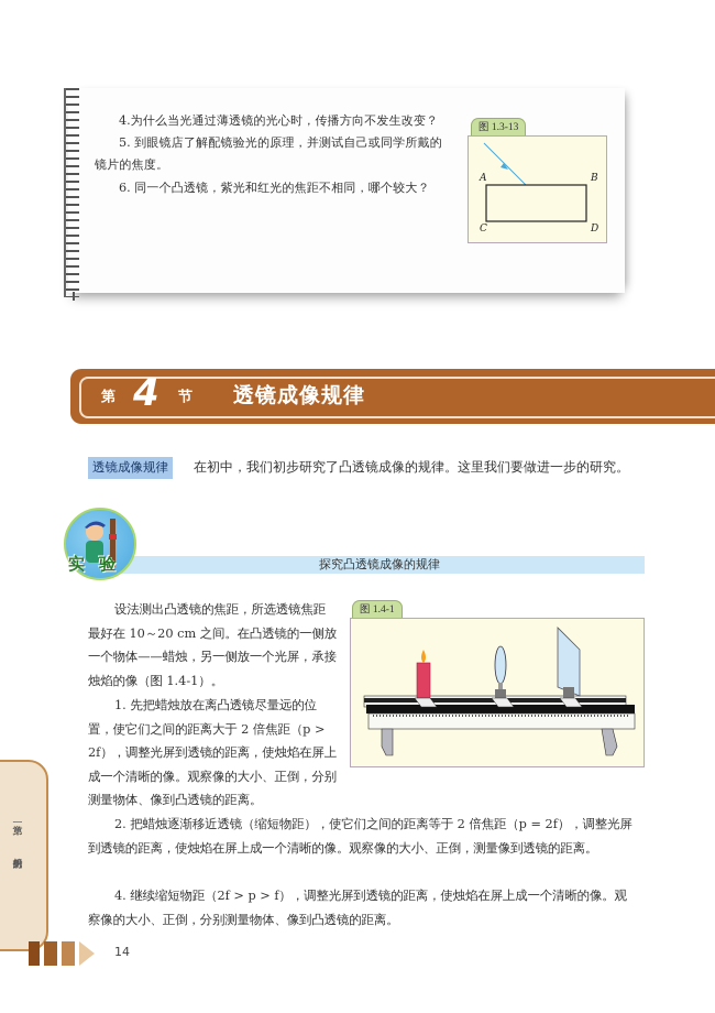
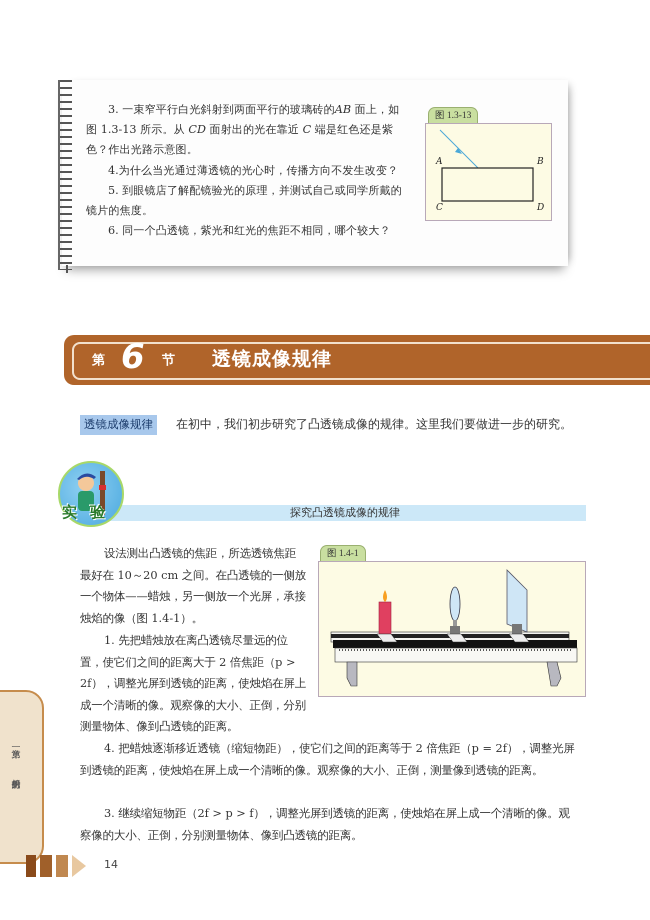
+ 3. 一束窄平行白光斜射到两面平行的玻璃砖的AB 面上，如图 1.3-13 所示。从 CD 面射出的光在靠近 C 端是红色还是紫色？作出光路示意图。
  4.为什么当光通过薄透镜的光心时，传播方向不发生改变？
  5. 到眼镜店了解配镜验光的原理，并测试自己或同学所戴的镜片的焦度。
  6. 同一个凸透镜，紫光和红光的焦距不相同，哪个较大？
  图 1.3-13
  A
  B
  C
  D
  第
- 4
+ 6
  节
  透镜成像规律
  透镜成像规律
  在初中，我们初步研究了凸透镜成像的规律。这里我们要做进一步的研究。
  探究凸透镜成像的规律
  实 验
  设法测出凸透镜的焦距，所选透镜焦距最好在 10～20 cm 之间。在凸透镜的一侧放一个物体——蜡烛，另一侧放一个光屏，承接烛焰的像（图 1.4-1）。
  1. 先把蜡烛放在离凸透镜尽量远的位置，使它们之间的距离大于 2 倍焦距（p > 2f），调整光屏到透镜的距离，使烛焰在屏上成一个清晰的像。观察像的大小、正倒，分别测量物体、像到凸透镜的距离。
  图 1.4-1
- 2. 把蜡烛逐渐移近透镜（缩短物距），使它们之间的距离等于 2 倍焦距（p = 2f），调整光屏到透镜的距离，使烛焰在屏上成一个清晰的像。观察像的大小、正倒，测量像到透镜的距离。
+ 4. 把蜡烛逐渐移近透镜（缩短物距），使它们之间的距离等于 2 倍焦距（p = 2f），调整光屏到透镜的距离，使烛焰在屏上成一个清晰的像。观察像的大小、正倒，测量像到透镜的距离。
- 4. 继续缩短物距（2f > p > f），调整光屏到透镜的距离，使烛焰在屏上成一个清晰的像。观察像的大小、正倒，分别测量物体、像到凸透镜的距离。
+ 3. 继续缩短物距（2f > p > f），调整光屏到透镜的距离，使烛焰在屏上成一个清晰的像。观察像的大小、正倒，分别测量物体、像到凸透镜的距离。
  14
